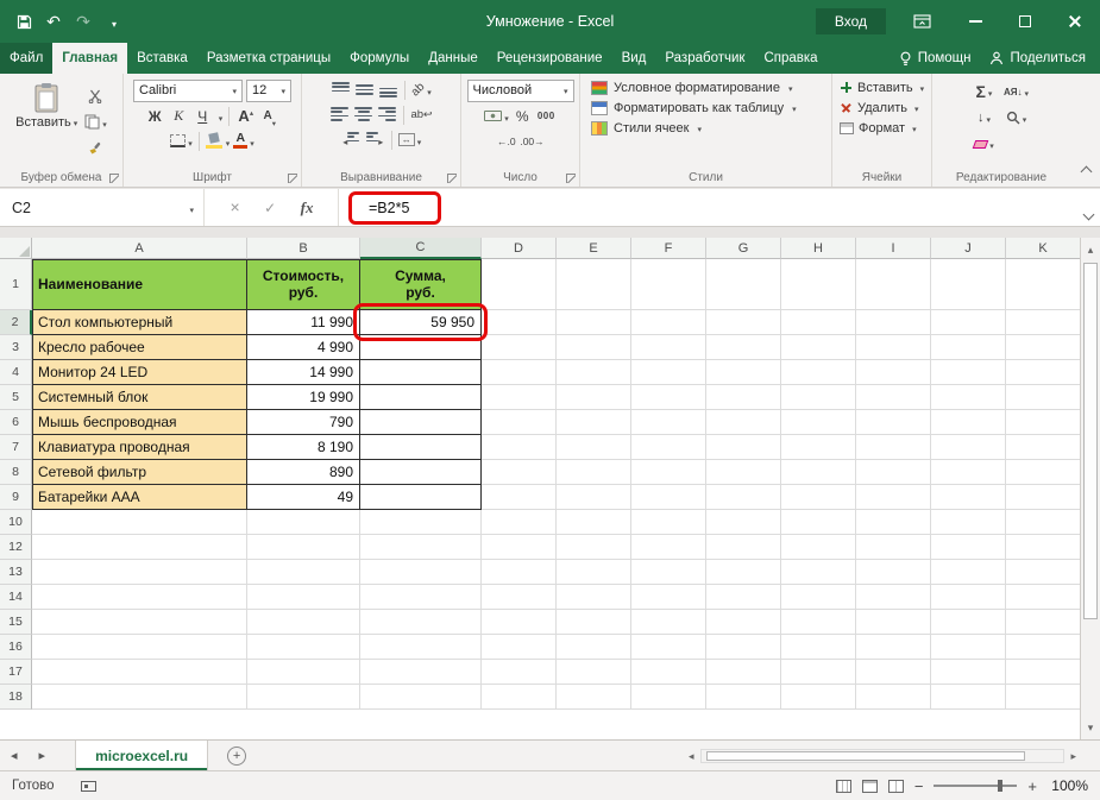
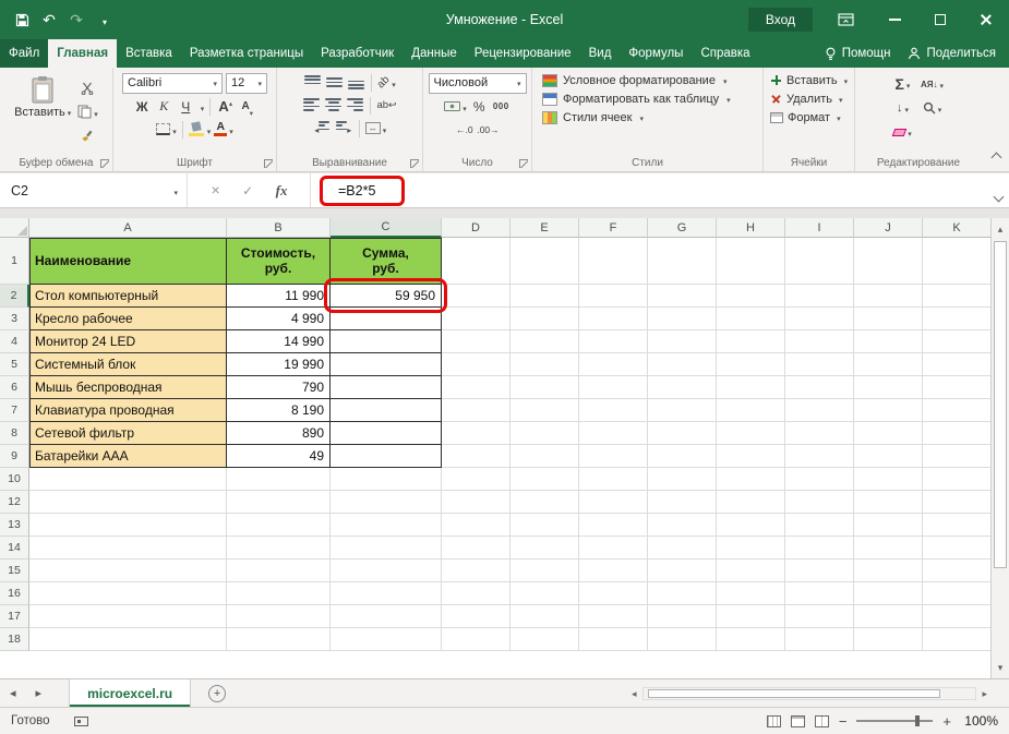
  ↶
  ↷
  Умножение - Excel
  Вход
  Файл
  Главная
  Вставка
  Разметка страницы
- Формулы
+ Разработчик
  Данные
  Рецензирование
  Вид
- Разработчик
+ Формулы
  Справка
  Помощн
  Поделиться
  Вставить
  Буфер обмена
  Calibri
  12
  Ж
  К
  Ч
  А
  А
  А
  Шрифт
  ab
  Выравнивание
  Числовой
  %
  000
  ←.0
  .00→
  Число
  Условное форматирование
  Форматировать как таблицу
  Стили ячеек
  Стили
  Вставить
  Удалить
  Формат
  Ячейки
  Σ
  ↓
  АЯ
  Редактирование
  C2
  fx
  =B2*5
  A
  B
  C
  D
  E
  F
  G
  H
  I
  J
  K
  1
  Наименование
  Стоимость,
  руб.
  Сумма,
  руб.
  2
  Стол компьютерный
  11 990
  59 950
  3
  Кресло рабочее
  4 990
  4
  Монитор 24 LED
  14 990
  5
  Системный блок
  19 990
  6
  Мышь беспроводная
  790
  7
  Клавиатура проводная
  8 190
  8
  Сетевой фильтр
  890
  9
  Батарейки AAA
  49
  10
  12
  13
  14
  15
  16
  17
  18
  microexcel.ru
  Готово
  100%
